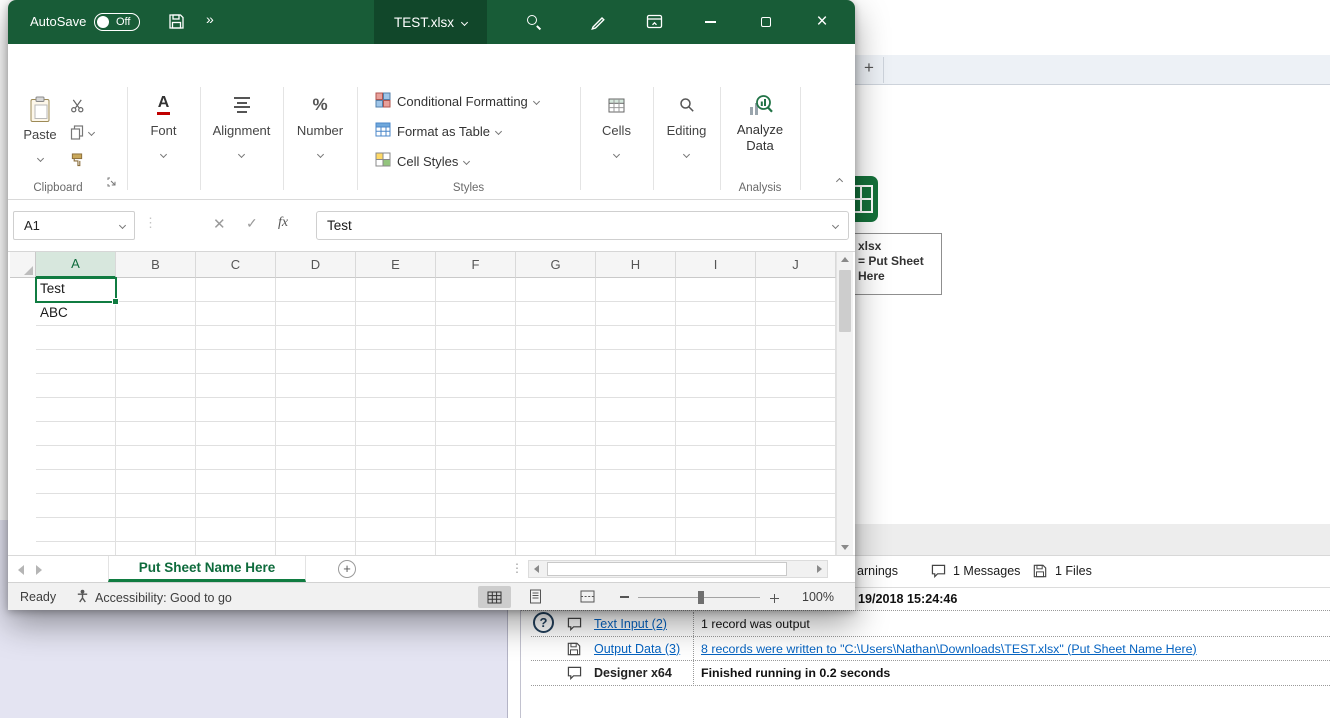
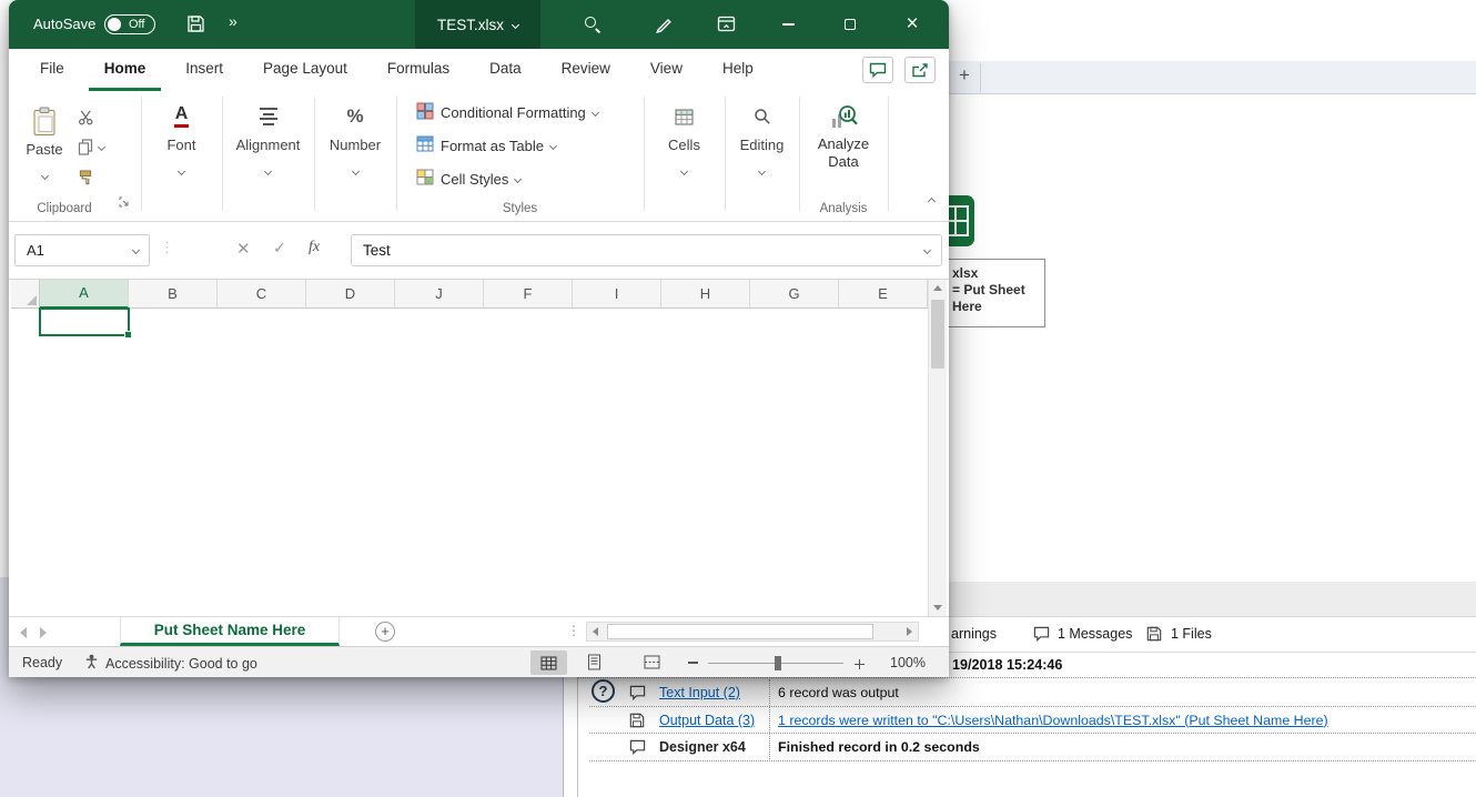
  +
  xlsx
  = Put Sheet
  Here
  arnings
  1 Messages
  1 Files
  19/2018 15:24:46
  ?
  Text Input (2)
- 1 record was output
+ 6 record was output
  Output Data (3)
- 8 records were written to "C:\Users\Nathan\Downloads\TEST.xlsx" (Put Sheet Name Here)
+ 1 records were written to "C:\Users\Nathan\Downloads\TEST.xlsx" (Put Sheet Name Here)
  Designer x64
- Finished running in 0.2 seconds
+ Finished record in 0.2 seconds
  AutoSave
  Off
  »
  TEST.xlsx
  ×
+ File
+ Home
+ Insert
+ Page Layout
+ Formulas
+ Data
+ Review
+ View
+ Help
  Paste
  Clipboard
  A
  Font
  Alignment
  %
  Number
  Conditional Formatting
  Format as Table
  Cell Styles
  Styles
  Cells
  Editing
  Analyze Data
  Analysis
  A1
  ⋮
  ✕
  ✓
  fx
  Test
  A
  B
  C
  D
- E
+ J
  F
- G
+ I
  H
- I
+ G
- J
+ E
- ABC
  Put Sheet Name Here
  +
  ⋮
  Ready
  Accessibility: Good to go
  100%
